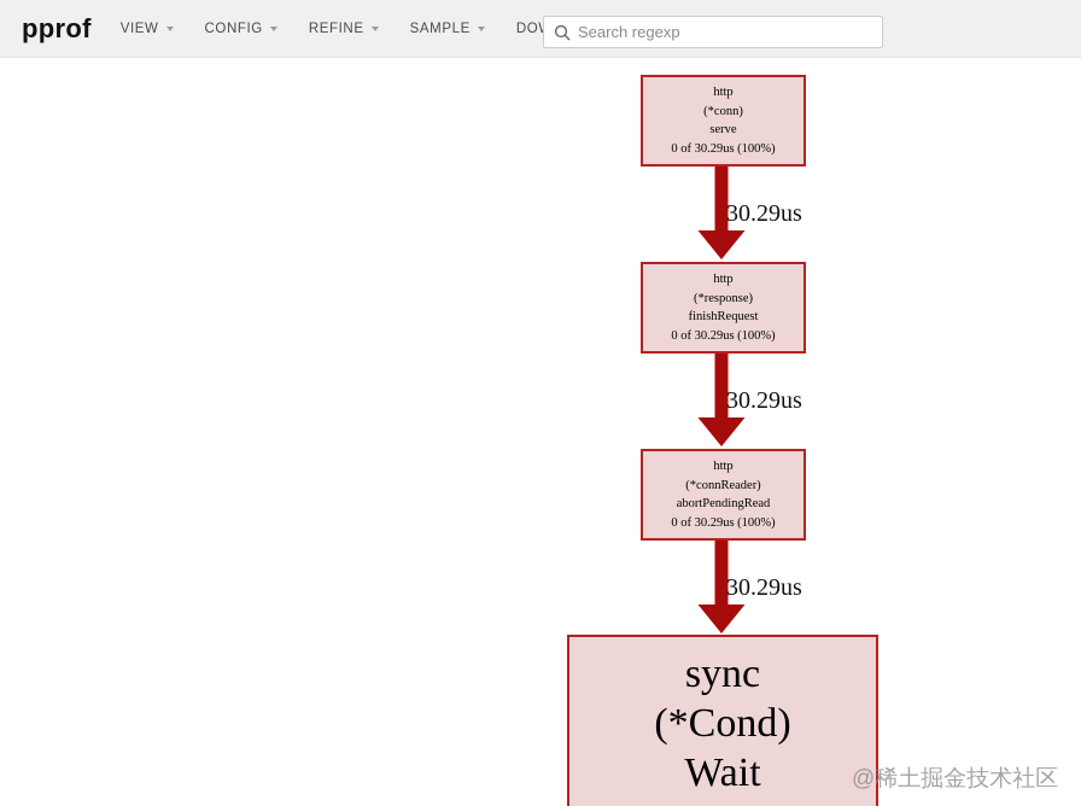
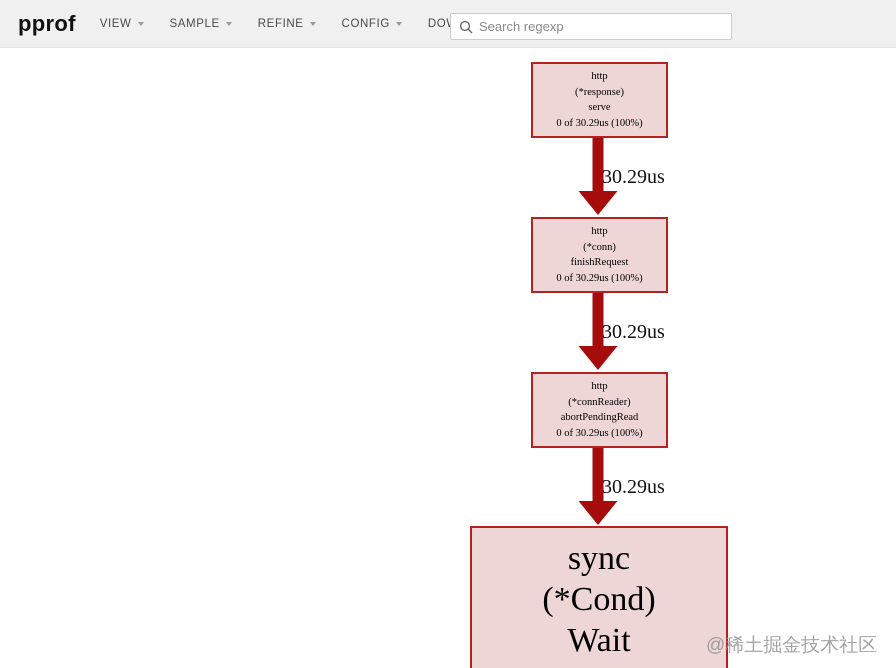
  pprof
  VIEW
- CONFIG
+ SAMPLE
  REFINE
- SAMPLE
+ CONFIG
  Search regexp
  http
- (*conn)
+ (*response)
  serve
  0 of 30.29us (100%)
  http
- (*response)
+ (*conn)
  finishRequest
  0 of 30.29us (100%)
  http
  (*connReader)
  abortPendingRead
  0 of 30.29us (100%)
  sync
  (*Cond)
  Wait
  30.29us
  30.29us
  30.29us
  @稀土掘金技术社区
